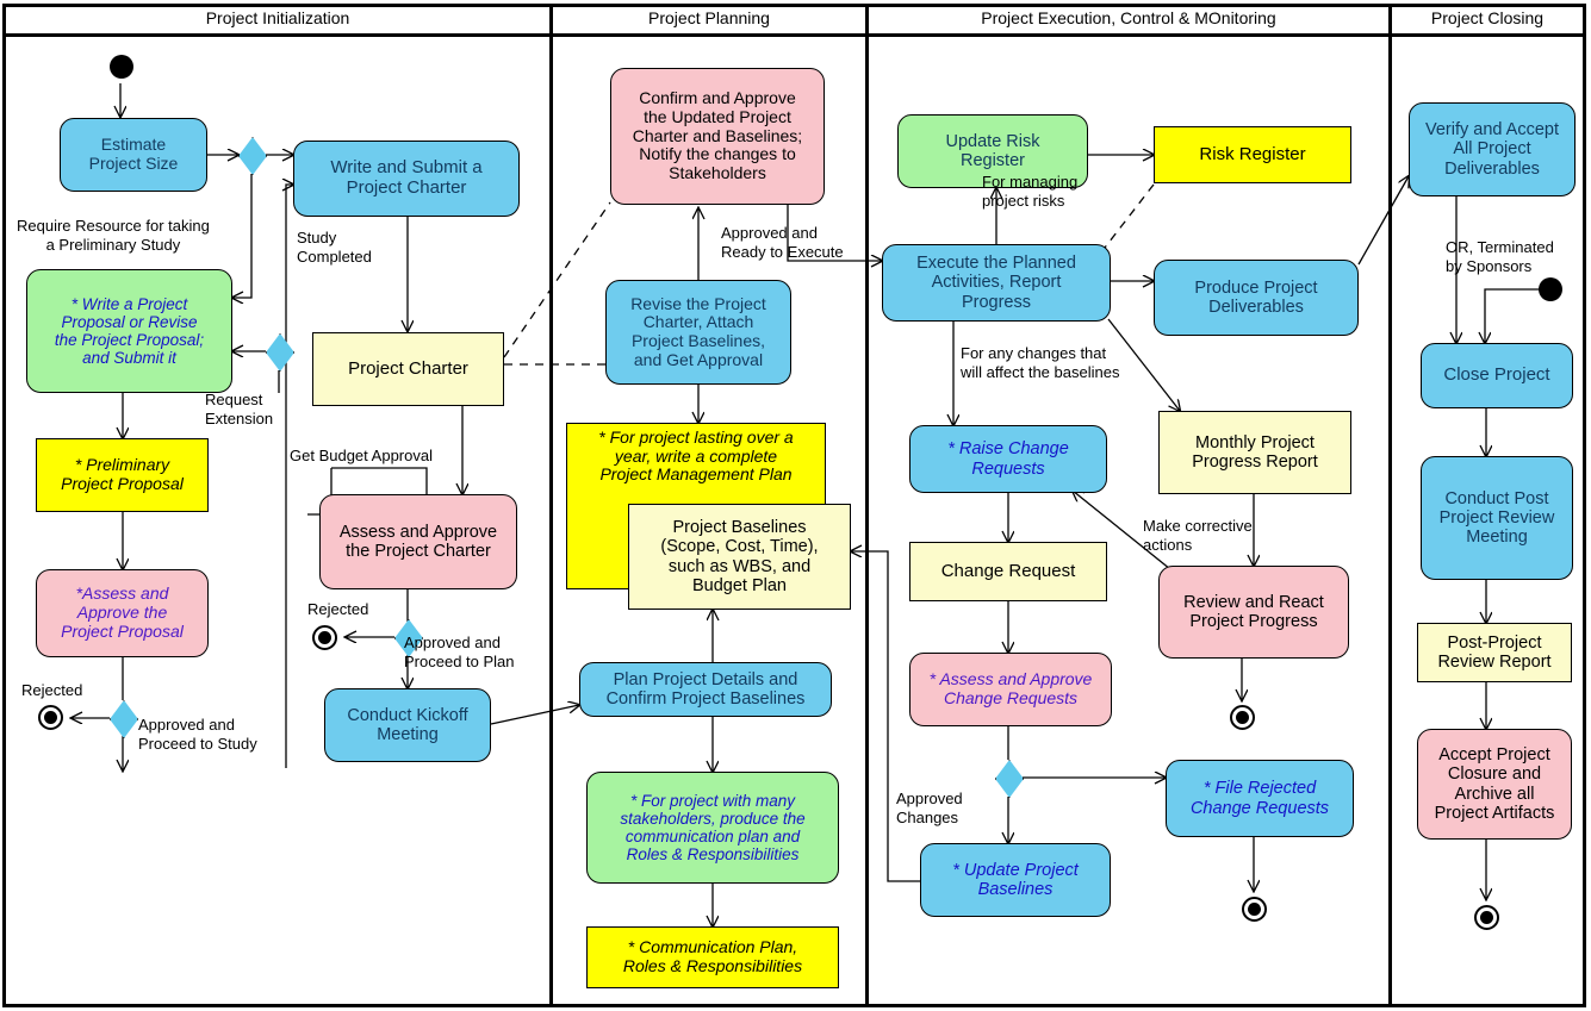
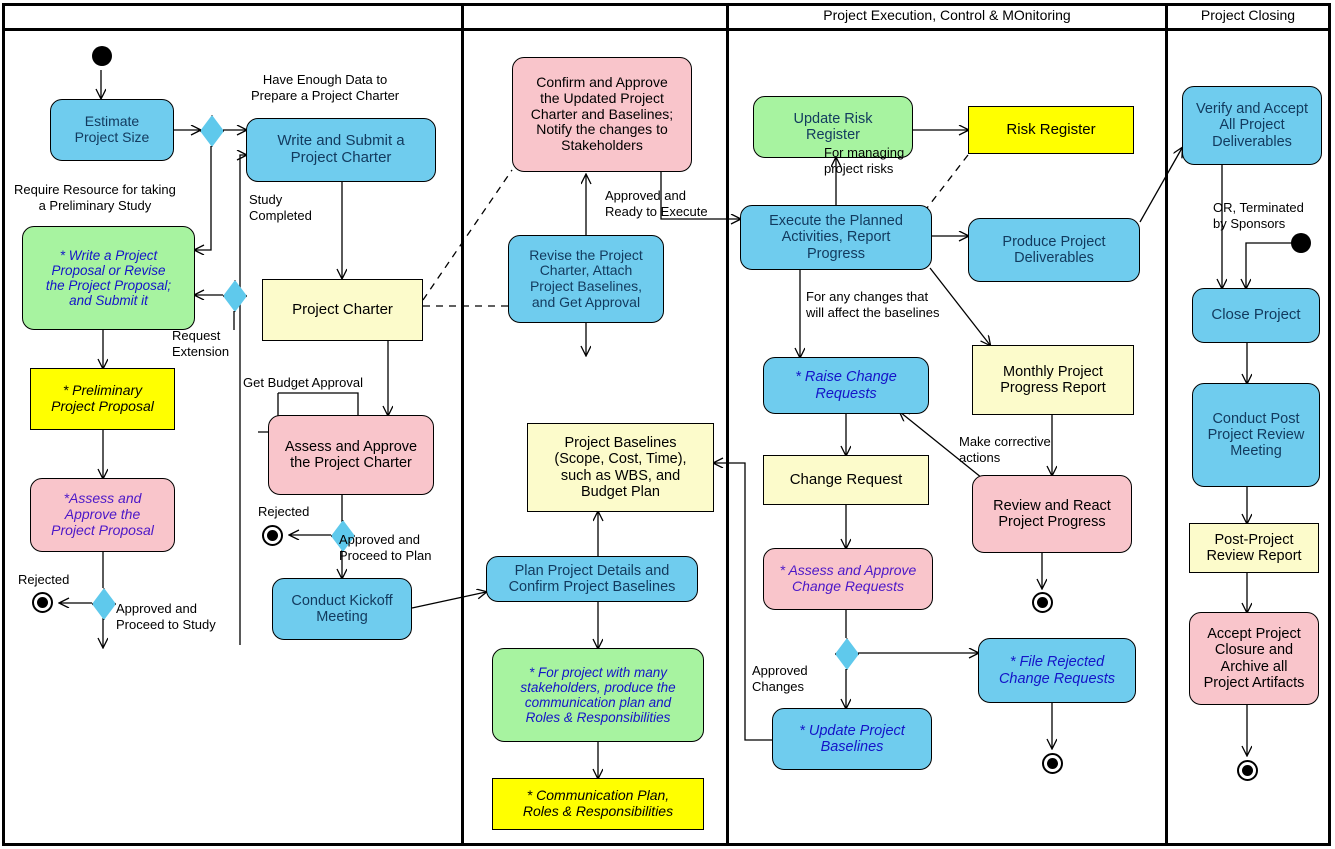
- Project Initialization
- Project Planning
  Project Execution, Control & MOnitoring
  Project Closing
  Estimate
  Project Size
+ Have Enough Data to
+ Prepare a Project Charter
  Write and Submit a
  Project Charter
  Require Resource for taking
  a Preliminary Study
  Study
  Completed
  * Write a Project
  Proposal or Revise
  the Project Proposal;
  and Submit it
  Request
  Extension
  Project Charter
  * Preliminary
  Project Proposal
  Get Budget Approval
  Assess and Approve
  the Project Charter
  *Assess and
  Approve the
  Project Proposal
  Rejected
  Approved and
  Proceed to Plan
  Rejected
  Approved and
  Proceed to Study
  Conduct Kickoff
  Meeting
  Confirm and Approve
  the Updated Project
  Charter and Baselines;
  Notify the changes to
  Stakeholders
  Approved and
  Ready to Execute
  Revise the Project
  Charter, Attach
  Project Baselines,
  and Get Approval
- * For project lasting over a
- year, write a complete
- Project Management Plan
  Project Baselines
  (Scope, Cost, Time),
  such as WBS, and
  Budget Plan
  Plan Project Details and
  Confirm Project Baselines
  * For project with many
  stakeholders, produce the
  communication plan and
  Roles & Responsibilities
  * Communication Plan,
  Roles & Responsibilities
  Update Risk
  Register
  Risk Register
  For managing
  project risks
  Execute the Planned
  Activities, Report
  Progress
  Produce Project
  Deliverables
  For any changes that
  will affect the baselines
  * Raise Change
  Requests
  Monthly Project
  Progress Report
  Change Request
  Make corrective
  actions
  Review and React
  Project Progress
  * Assess and Approve
  Change Requests
  Approved
  Changes
  * File Rejected
  Change Requests
  * Update Project
  Baselines
  Verify and Accept
  All Project
  Deliverables
  OR, Terminated
  by Sponsors
  Close Project
  Conduct Post
  Project Review
  Meeting
  Post-Project
  Review Report
  Accept Project
  Closure and
  Archive all
  Project Artifacts
